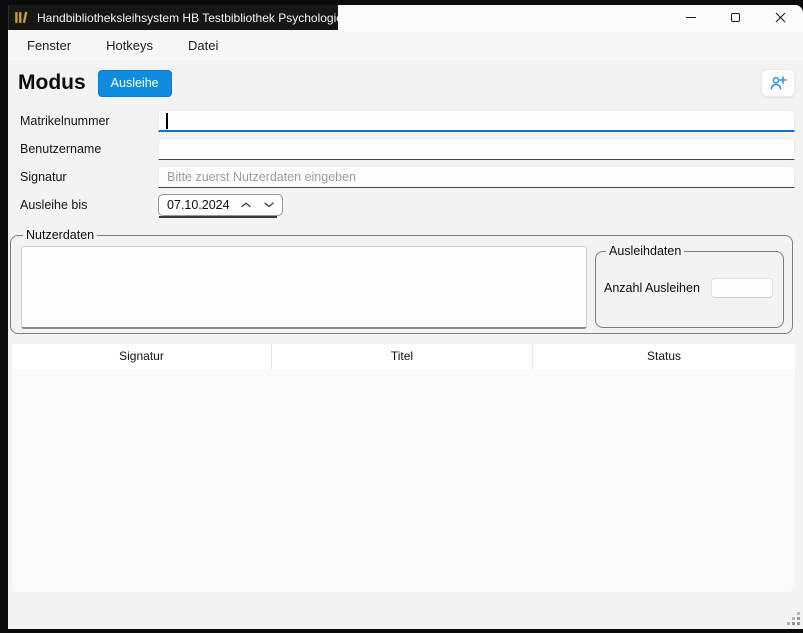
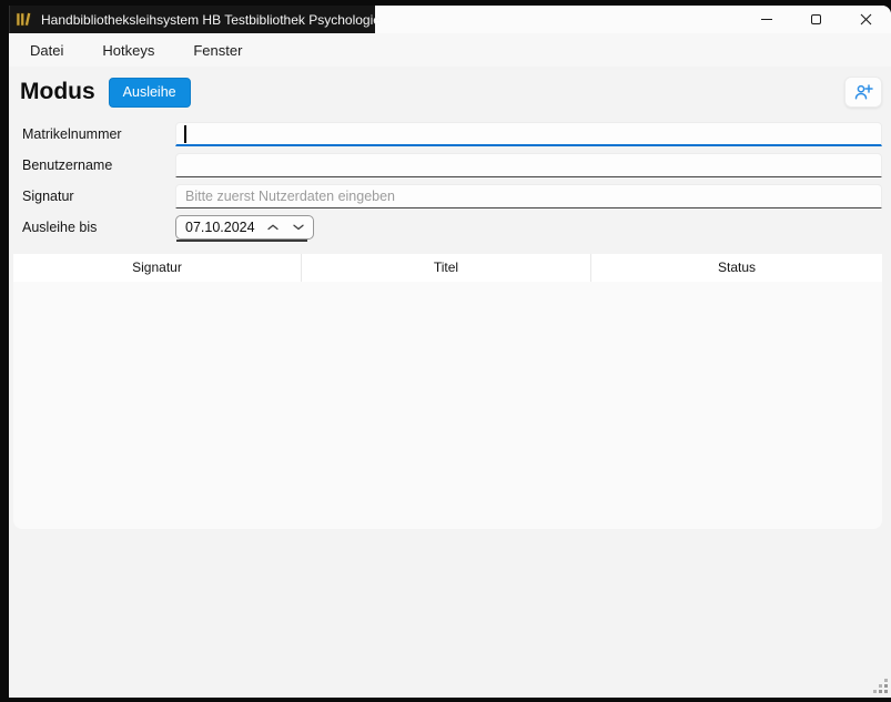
  Handbibliotheksleihsystem HB Testbibliothek Psychologie
- Fenster
+ Datei
  Hotkeys
- Datei
+ Fenster
  Modus
  Ausleihe
  Matrikelnummer
  Benutzername
  Signatur
  Bitte zuerst Nutzerdaten eingeben
  Ausleihe bis
  07.10.2024
- Nutzerdaten
- Ausleihdaten
- Anzahl Ausleihen
  Signatur
  Titel
  Status
